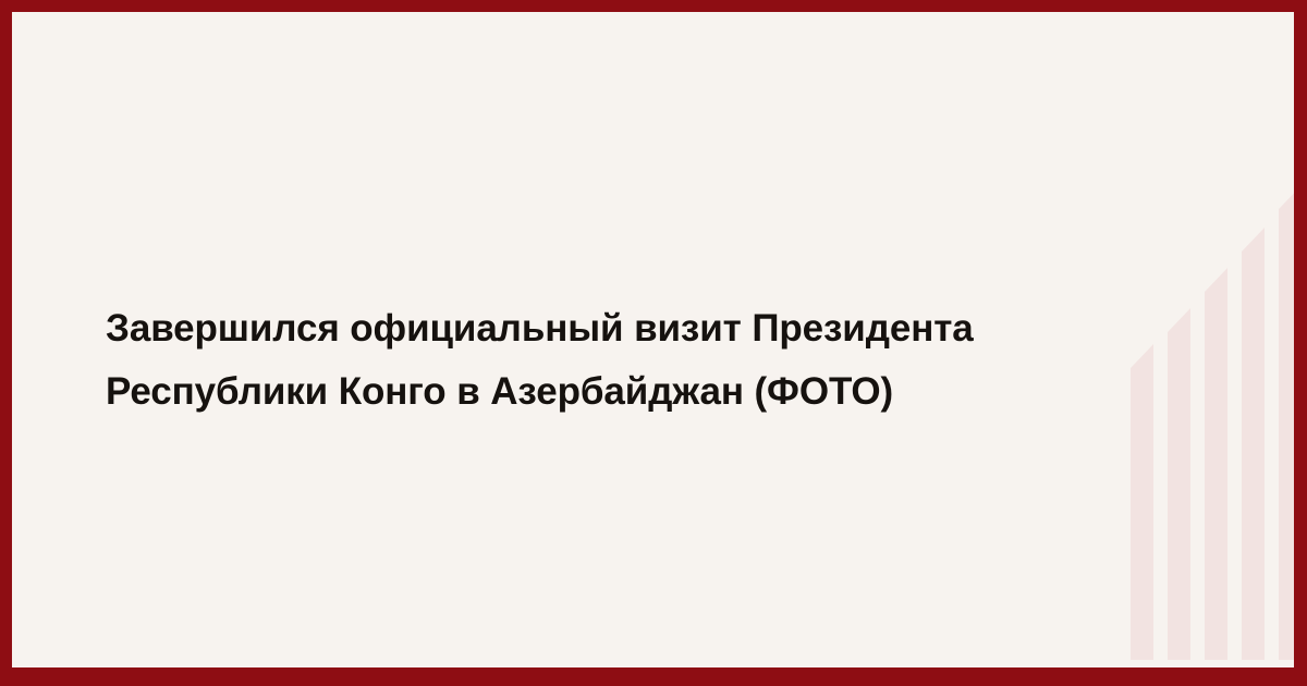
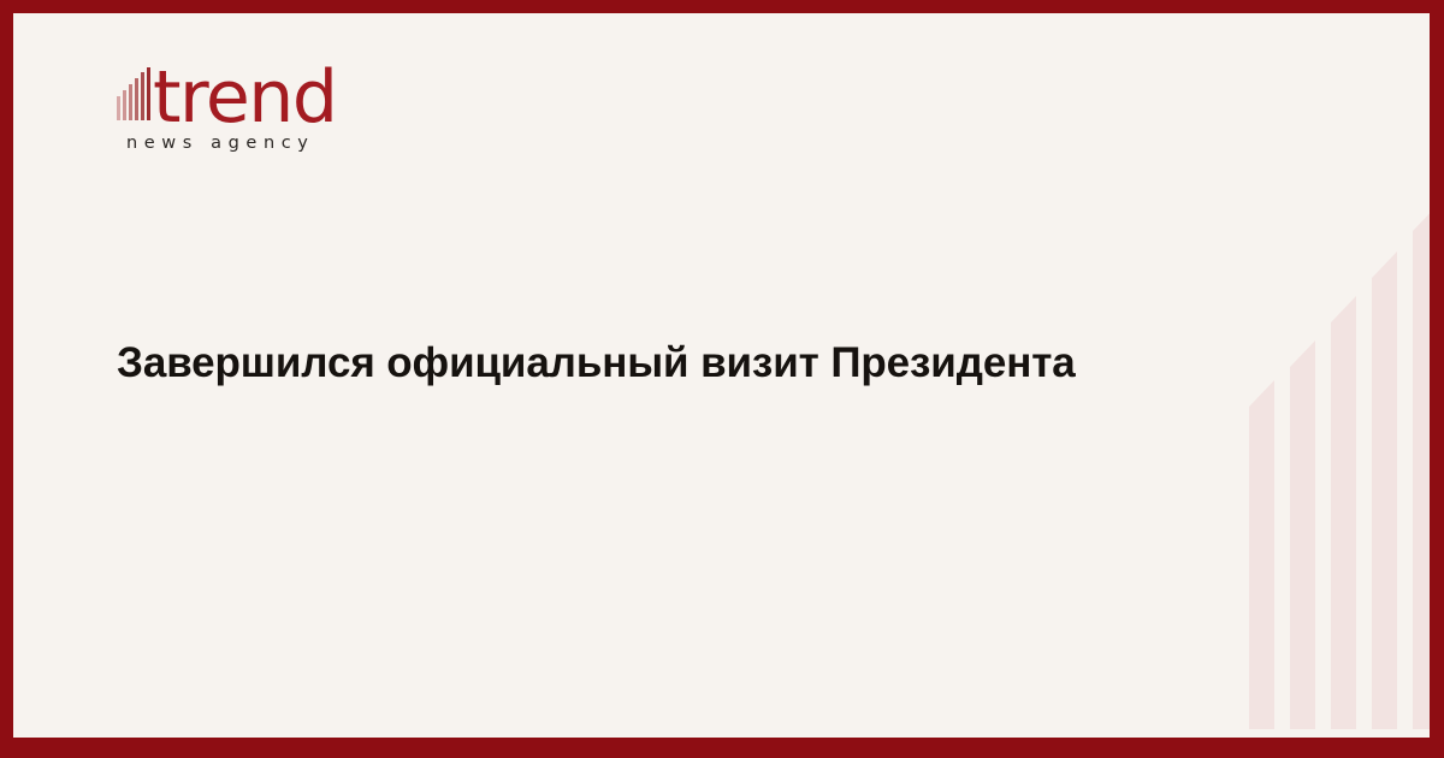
+ trend
+ news agency
  Завершился официальный визит Президента
- Республики Конго в Азербайджан (ФОТО)
